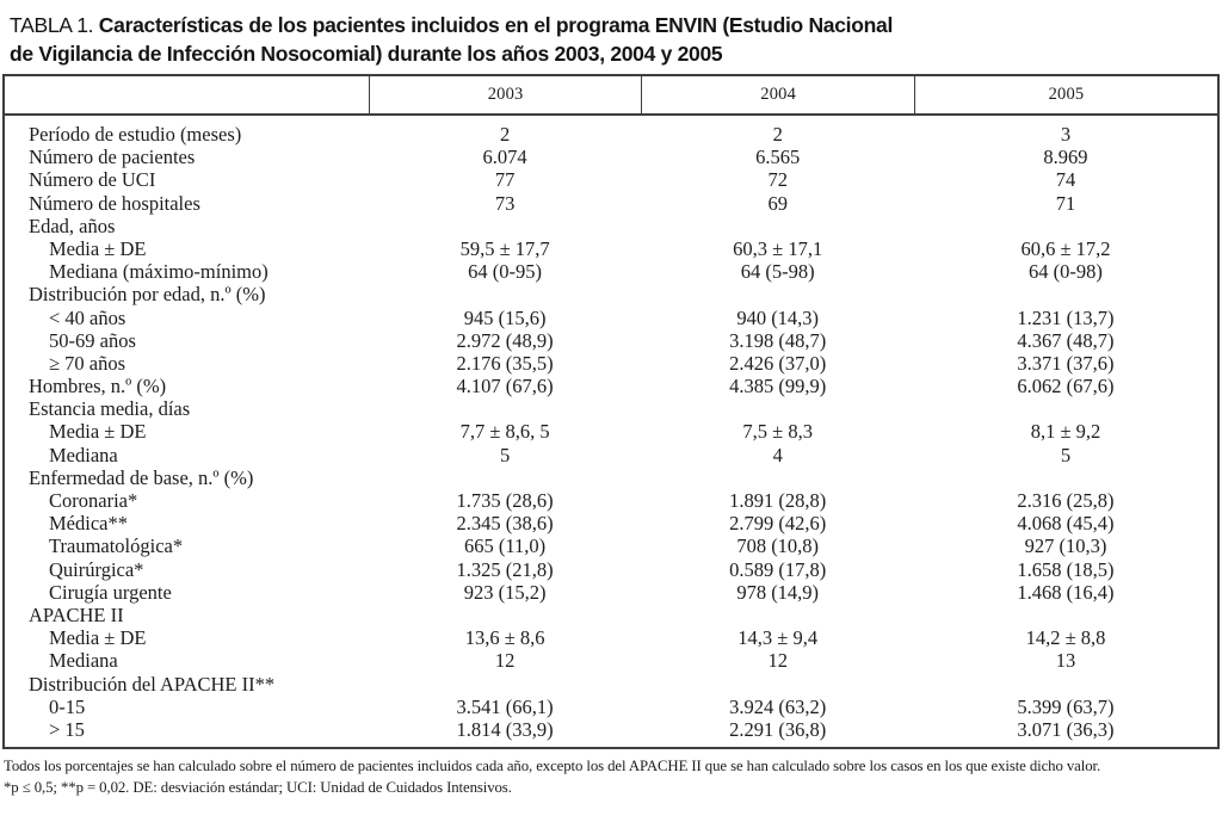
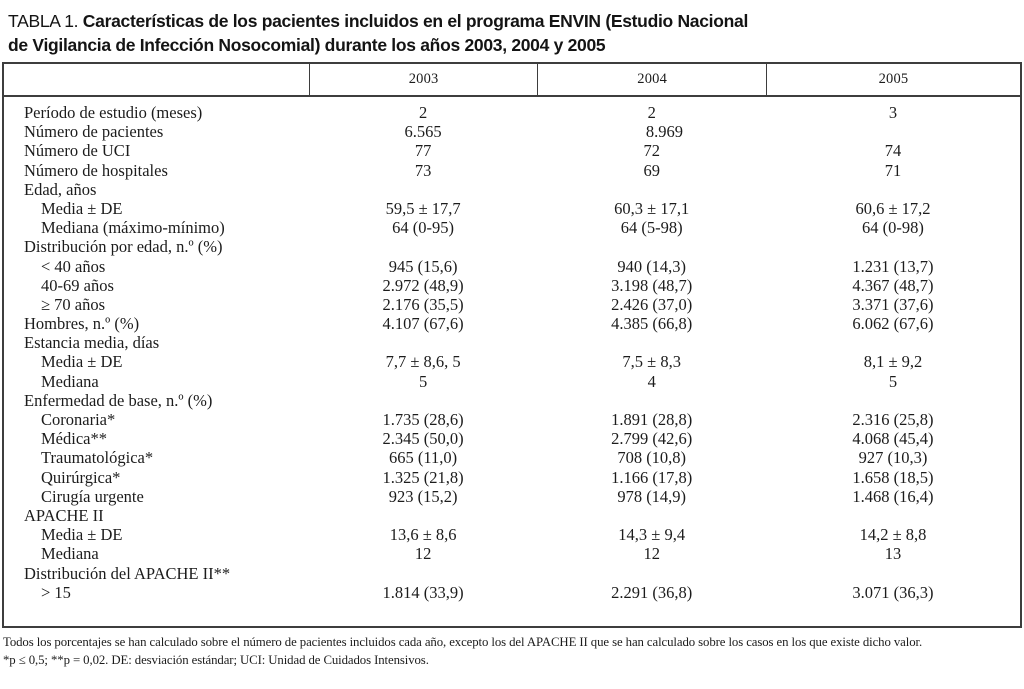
  TABLA 1. Características de los pacientes incluidos en el programa ENVIN (Estudio Nacional
  de Vigilancia de Infección Nosocomial) durante los años 2003, 2004 y 2005
  2003
  2004
  2005
  Período de estudio (meses)
  2
  2
  3
  Número de pacientes
- 6.074
  6.565
  8.969
  Número de UCI
  77
  72
  74
  Número de hospitales
  73
  69
  71
  Edad, años
  Media ± DE
  59,5 ± 17,7
  60,3 ± 17,1
  60,6 ± 17,2
  Mediana (máximo-mínimo)
  64 (0-95)
  64 (5-98)
  64 (0-98)
  Distribución por edad, n.º (%)
  < 40 años
  945 (15,6)
  940 (14,3)
  1.231 (13,7)
- 50-69 años
+ 40-69 años
  2.972 (48,9)
  3.198 (48,7)
  4.367 (48,7)
  ≥ 70 años
  2.176 (35,5)
  2.426 (37,0)
  3.371 (37,6)
  Hombres, n.º (%)
  4.107 (67,6)
- 4.385 (99,9)
+ 4.385 (66,8)
  6.062 (67,6)
  Estancia media, días
  Media ± DE
  7,7 ± 8,6, 5
  7,5 ± 8,3
  8,1 ± 9,2
  Mediana
  5
  4
  5
  Enfermedad de base, n.º (%)
  Coronaria*
  1.735 (28,6)
  1.891 (28,8)
  2.316 (25,8)
  Médica**
- 2.345 (38,6)
+ 2.345 (50,0)
  2.799 (42,6)
  4.068 (45,4)
  Traumatológica*
  665 (11,0)
  708 (10,8)
  927 (10,3)
  Quirúrgica*
  1.325 (21,8)
- 0.589 (17,8)
+ 1.166 (17,8)
  1.658 (18,5)
  Cirugía urgente
  923 (15,2)
  978 (14,9)
  1.468 (16,4)
  APACHE II
  Media ± DE
  13,6 ± 8,6
  14,3 ± 9,4
  14,2 ± 8,8
  Mediana
  12
  12
  13
  Distribución del APACHE II**
- 0-15
- 3.541 (66,1)
- 3.924 (63,2)
- 5.399 (63,7)
  > 15
  1.814 (33,9)
  2.291 (36,8)
  3.071 (36,3)
  Todos los porcentajes se han calculado sobre el número de pacientes incluidos cada año, excepto los del APACHE II que se han calculado sobre los casos en los que existe dicho valor.
  *p ≤ 0,5; **p = 0,02. DE: desviación estándar; UCI: Unidad de Cuidados Intensivos.
